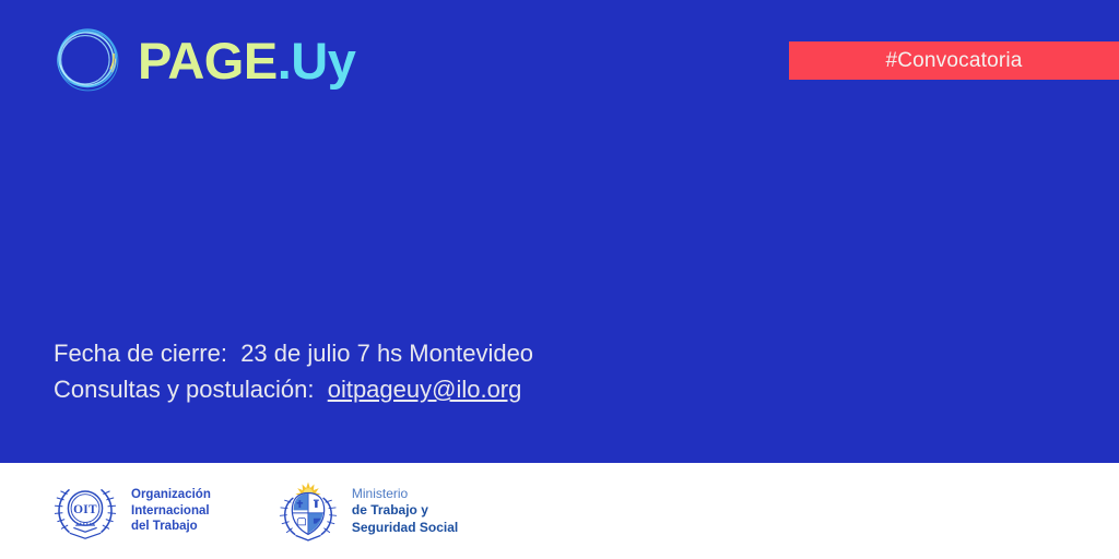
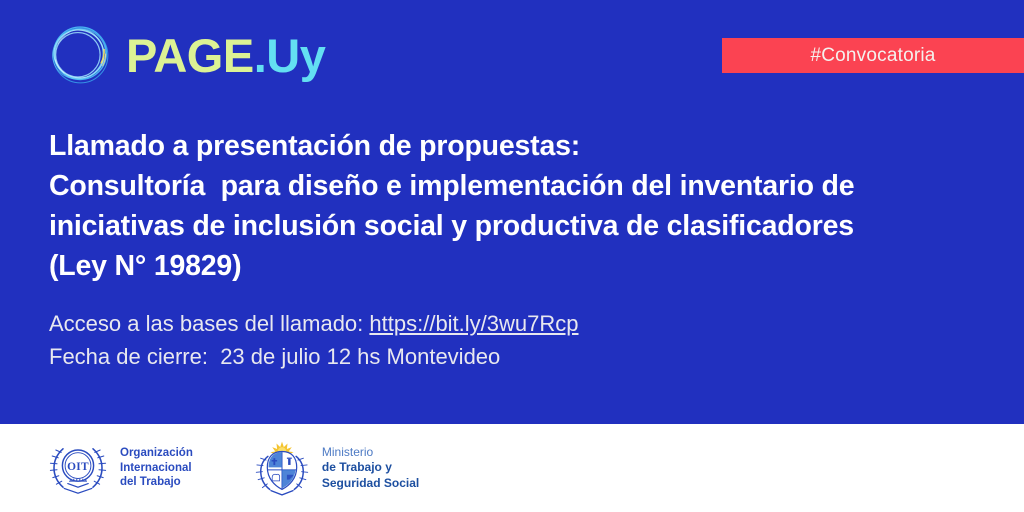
  PAGE.Uy
  #Convocatoria
+ Llamado a presentación de propuestas:
+ Consultoría para diseño e implementación del inventario de
+ iniciativas de inclusión social y productiva de clasificadores
+ (Ley N° 19829)
+ Acceso a las bases del llamado: https://bit.ly/3wu7Rcp
- Fecha de cierre: 23 de julio 7 hs Montevideo
+ Fecha de cierre: 23 de julio 12 hs Montevideo
- Consultas y postulación: oitpageuy@ilo.org
  OIT
  Organización
  Internacional
  del Trabajo
  Ministerio
  de Trabajo y
  Seguridad Social
